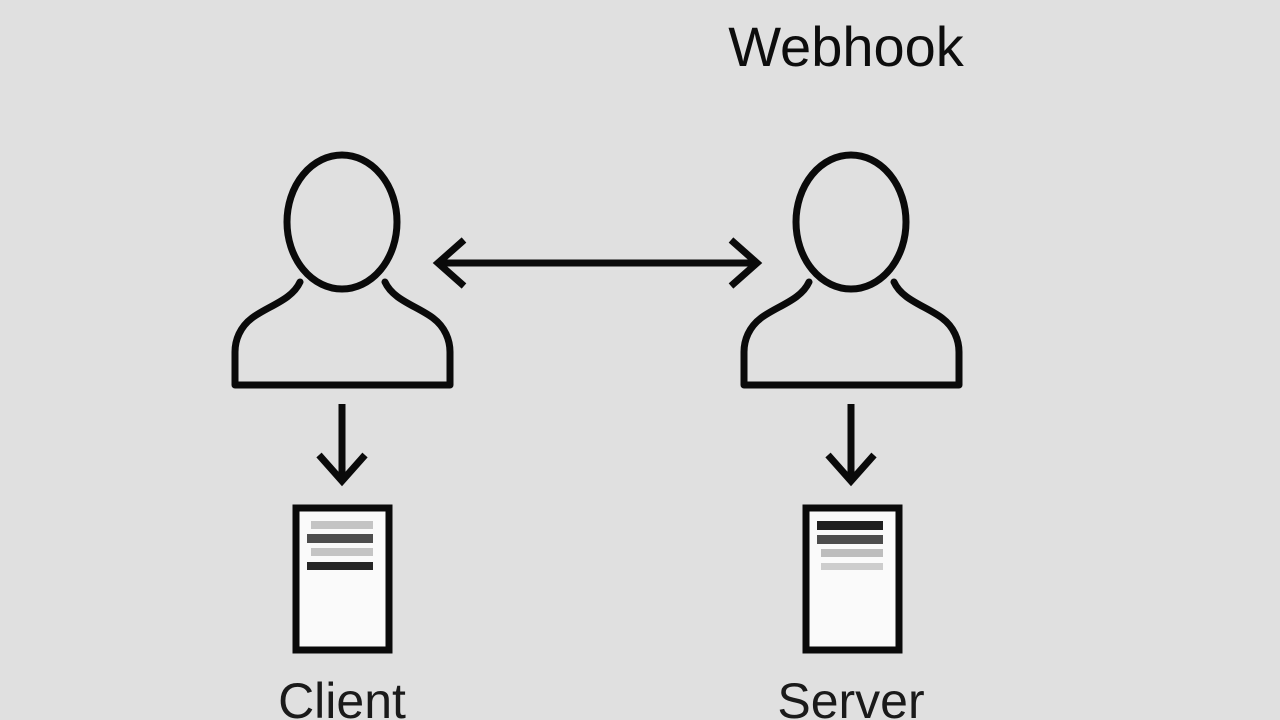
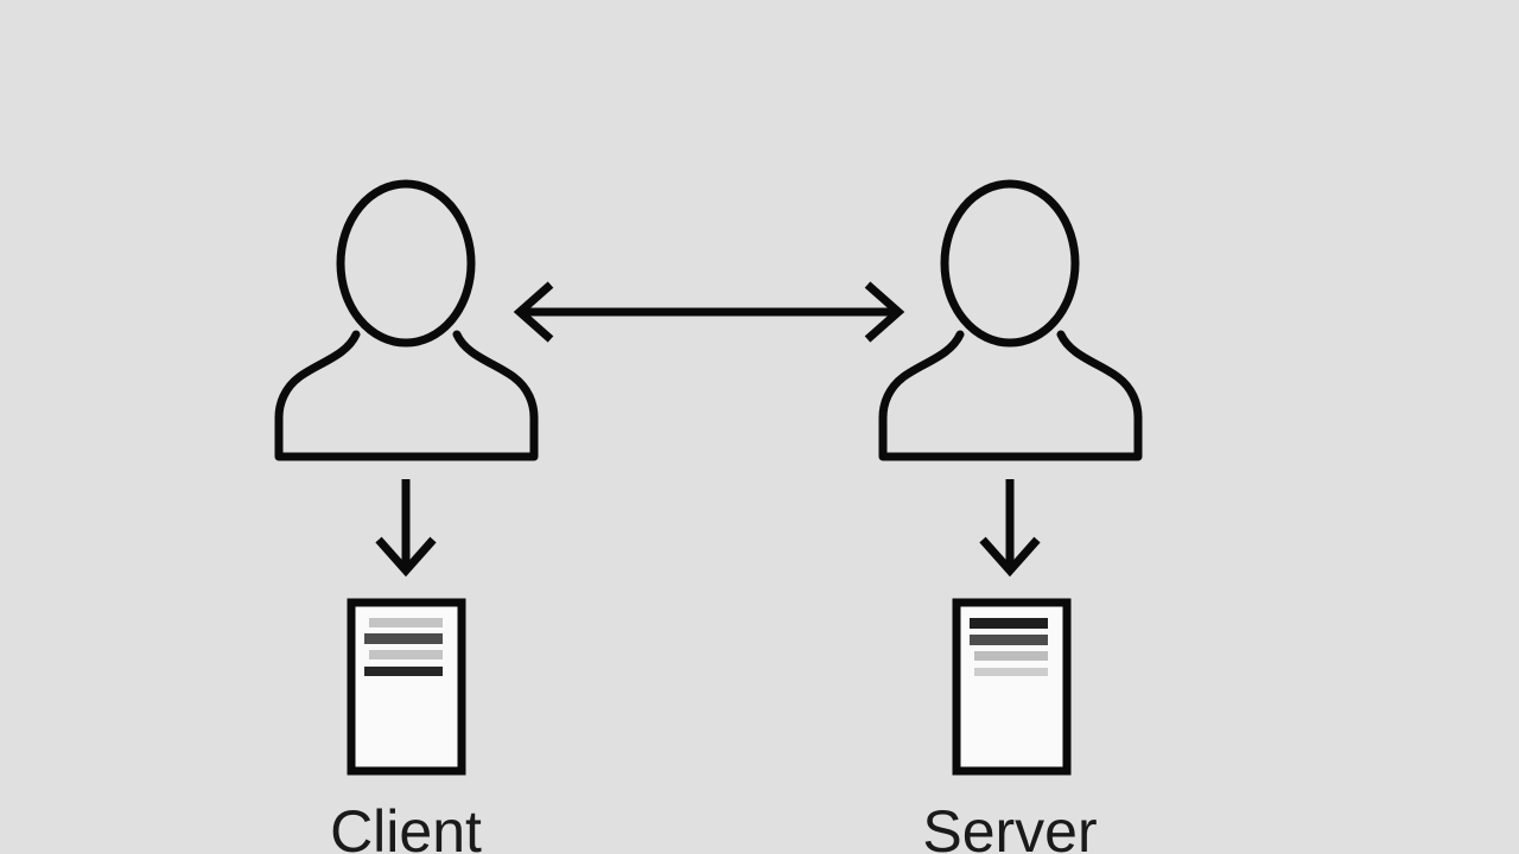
  Client
- Webhook
  Server
